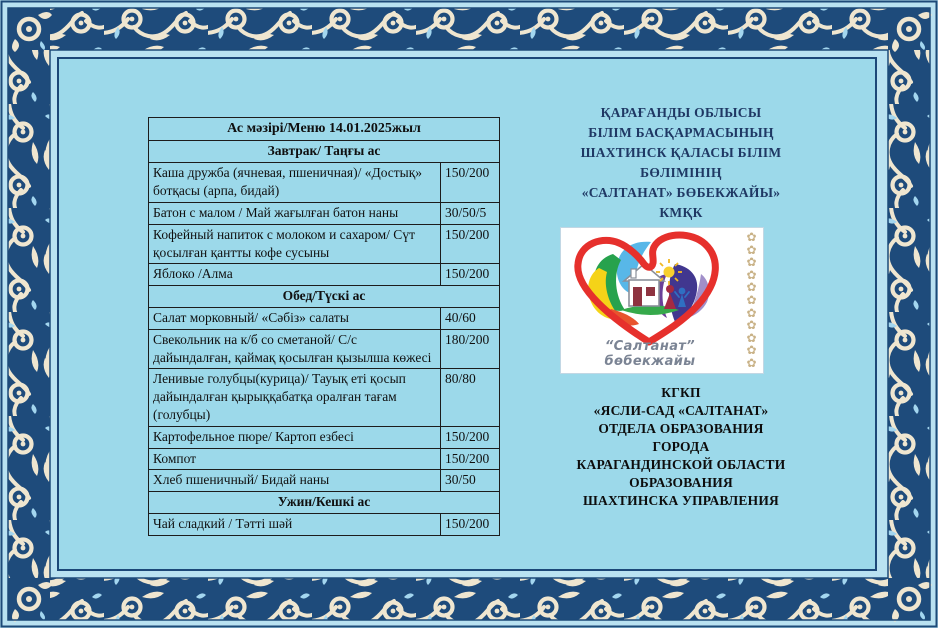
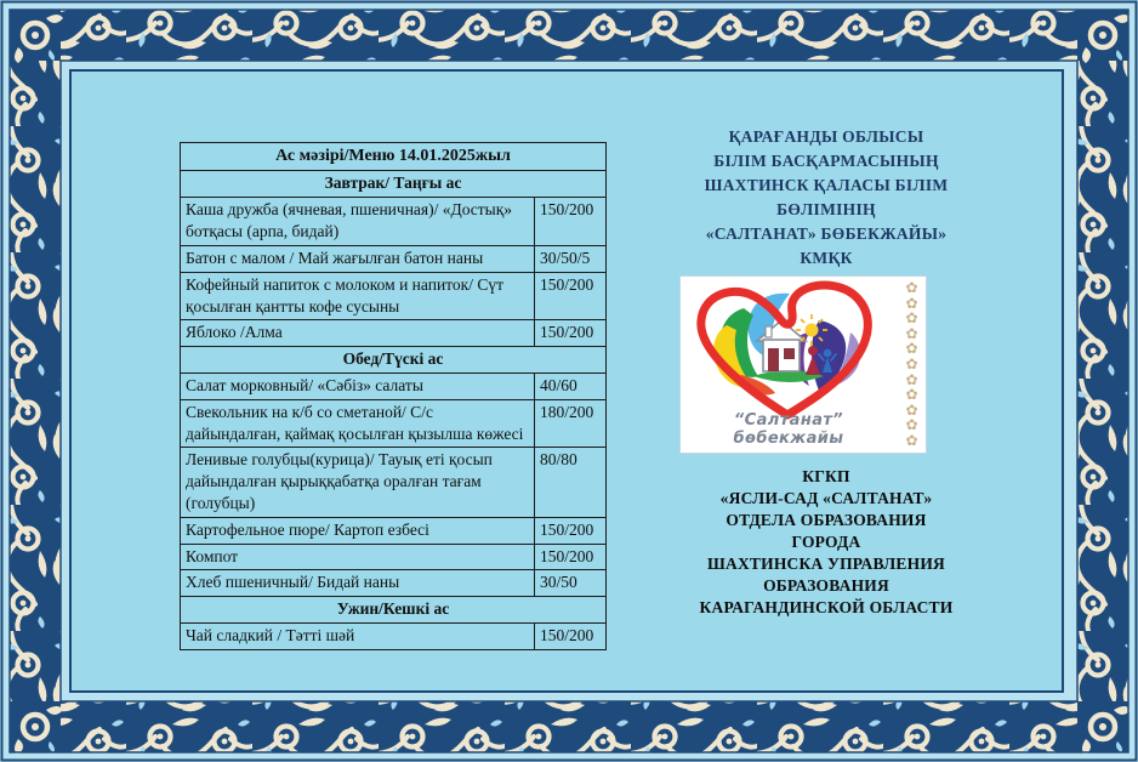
  Ас мәзірі/Меню 14.01.2025жыл
  Завтрак/ Таңғы ас
  Каша дружба (ячневая, пшеничная)/ «Достық» ботқасы (арпа, бидай)	150/200
  Батон с малом / Май жағылған батон наны	30/50/5
- Кофейный напиток с молоком и сахаром/ Сүт қосылған қантты кофе сусыны	150/200
+ Кофейный напиток с молоком и напиток/ Сүт қосылған қантты кофе сусыны	150/200
  Яблоко /Алма	150/200
  Обед/Түскі ас
  Салат морковный/ «Сәбіз» салаты	40/60
  Свекольник на к/б со сметаной/ С/с дайындалған, қаймақ қосылған қызылша көжесі	180/200
  Ленивые голубцы(курица)/ Тауық еті қосып дайындалған қырыққабатқа оралған тағам (голубцы)	80/80
  Картофельное пюре/ Картоп езбесі	150/200
  Компот	150/200
  Хлеб пшеничный/ Бидай наны	30/50
  Ужин/Кешкі ас
  Чай сладкий / Тәтті шәй	150/200
  ҚАРАҒАНДЫ ОБЛЫСЫ
  БІЛІМ БАСҚАРМАСЫНЫҢ
  ШАХТИНСК ҚАЛАСЫ БІЛІМ
  БӨЛІМІНІҢ
  «САЛТАНАТ» БӨБЕКЖАЙЫ»
  КМҚК
  ✿
  ✿
  ✿
  ✿
  ✿
  ✿
  ✿
  ✿
  ✿
  ✿
  ✿
  “Салтанат” бөбекжайы
  КГКП
  «ЯСЛИ-САД «САЛТАНАТ»
  ОТДЕЛА ОБРАЗОВАНИЯ
  ГОРОДА
- КАРАГАНДИНСКОЙ ОБЛАСТИ
+ ШАХТИНСКА УПРАВЛЕНИЯ
  ОБРАЗОВАНИЯ
- ШАХТИНСКА УПРАВЛЕНИЯ
+ КАРАГАНДИНСКОЙ ОБЛАСТИ
